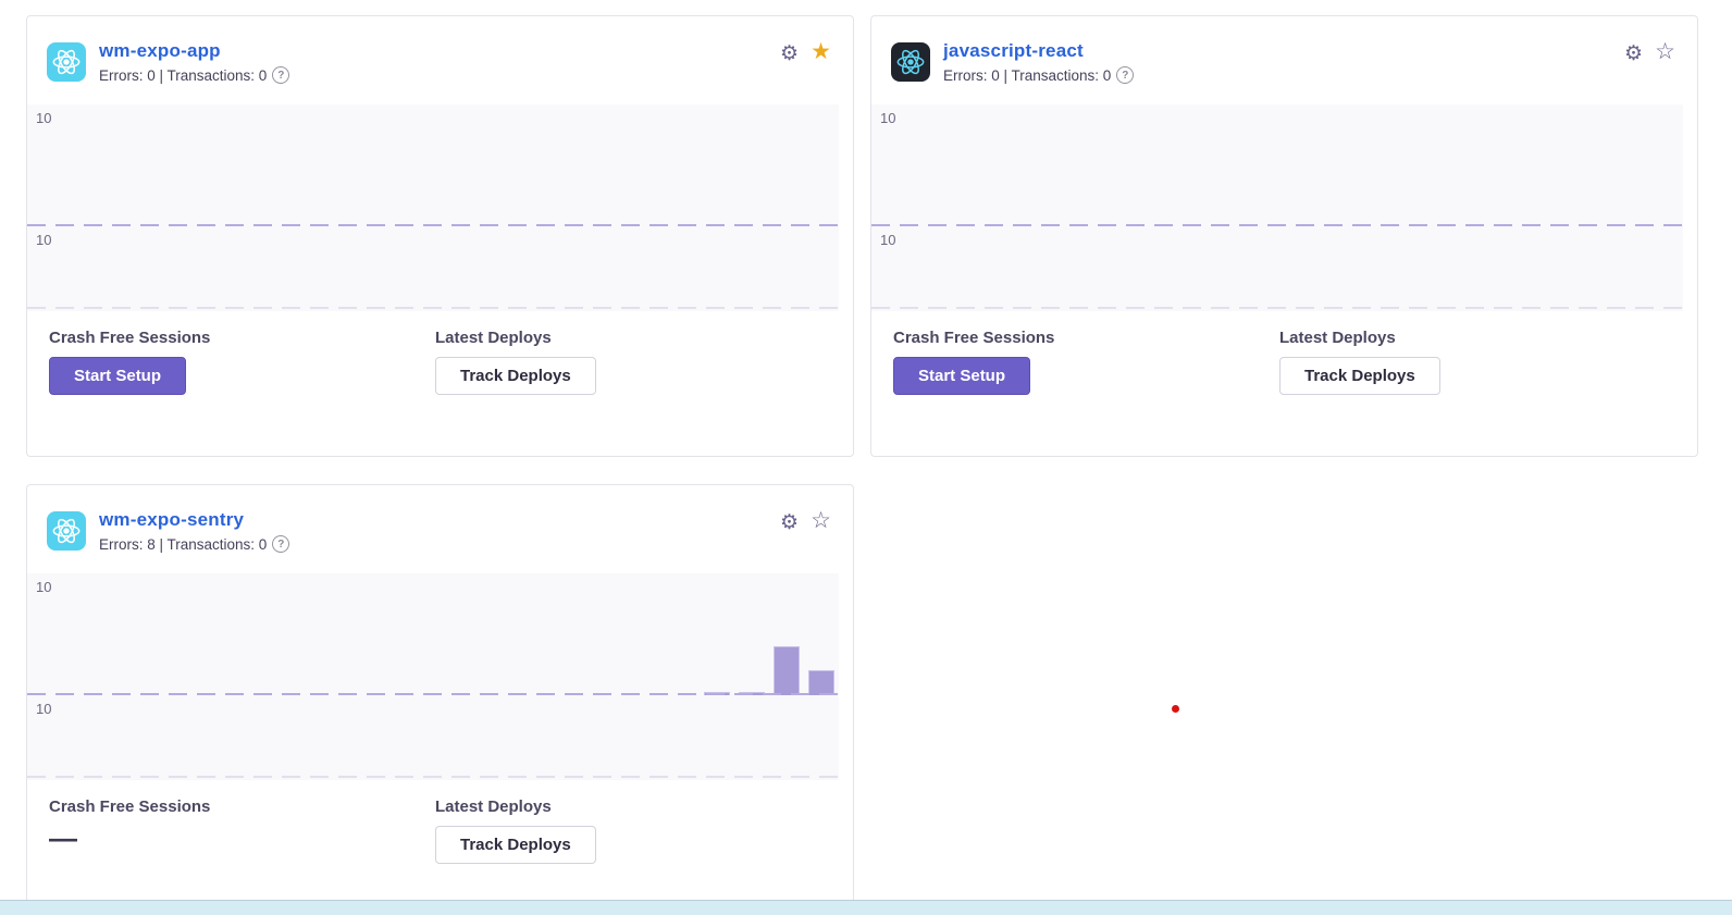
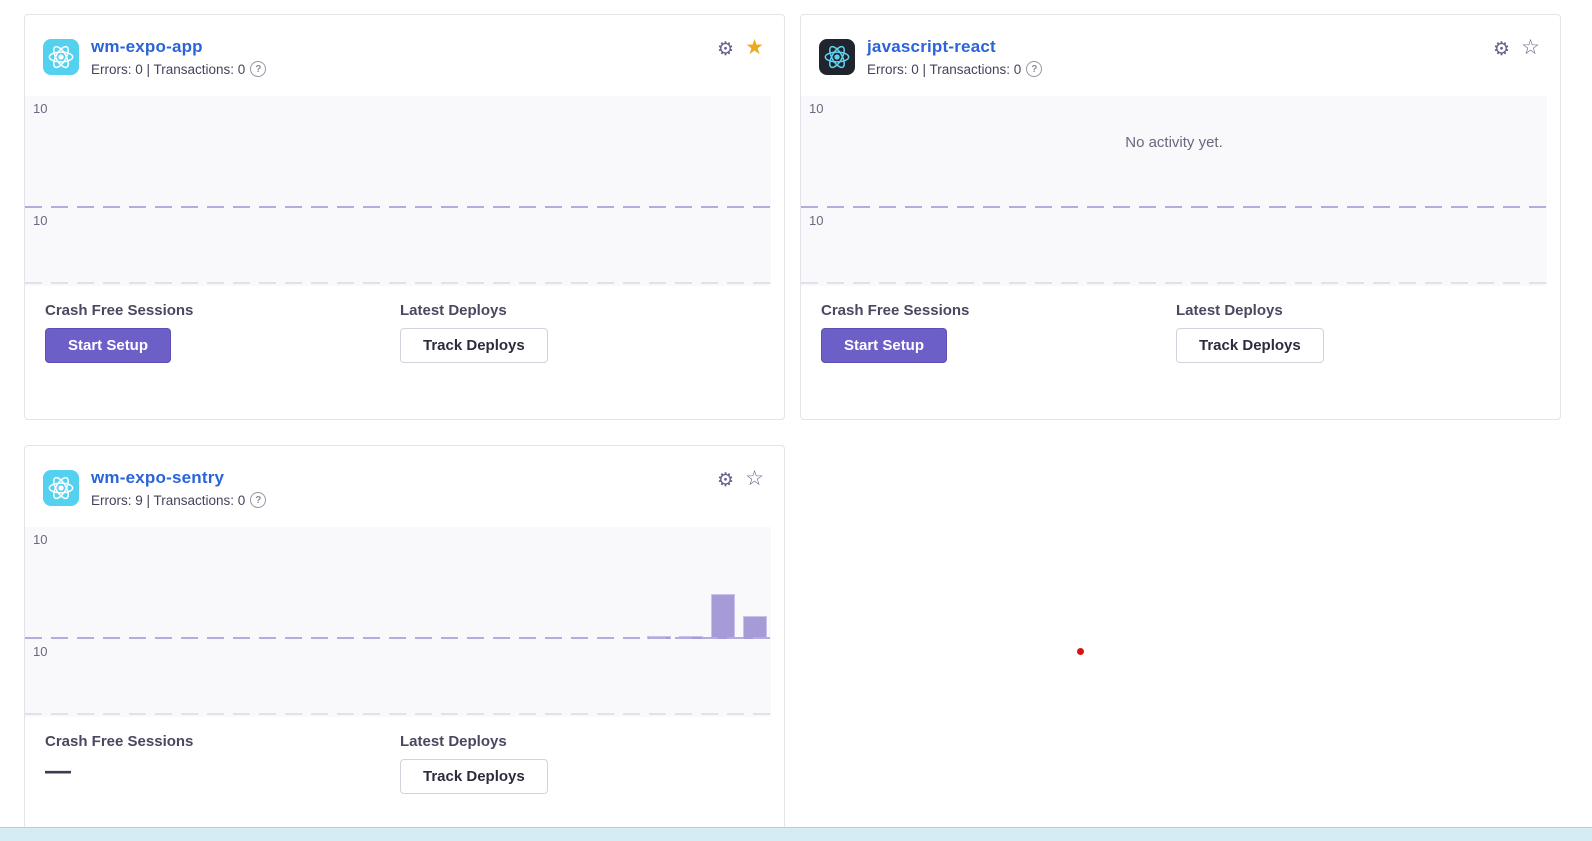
  wm-expo-app
  Errors: 0 | Transactions: 0
  10
  10
  Crash Free Sessions
  Start Setup
  Latest Deploys
  Track Deploys
  javascript-react
  Errors: 0 | Transactions: 0
  10
+ No activity yet.
  10
  Crash Free Sessions
  Start Setup
  Latest Deploys
  Track Deploys
  wm-expo-sentry
- Errors: 8 | Transactions: 0
+ Errors: 9 | Transactions: 0
  10
  10
  Crash Free Sessions
  —
  Latest Deploys
  Track Deploys
